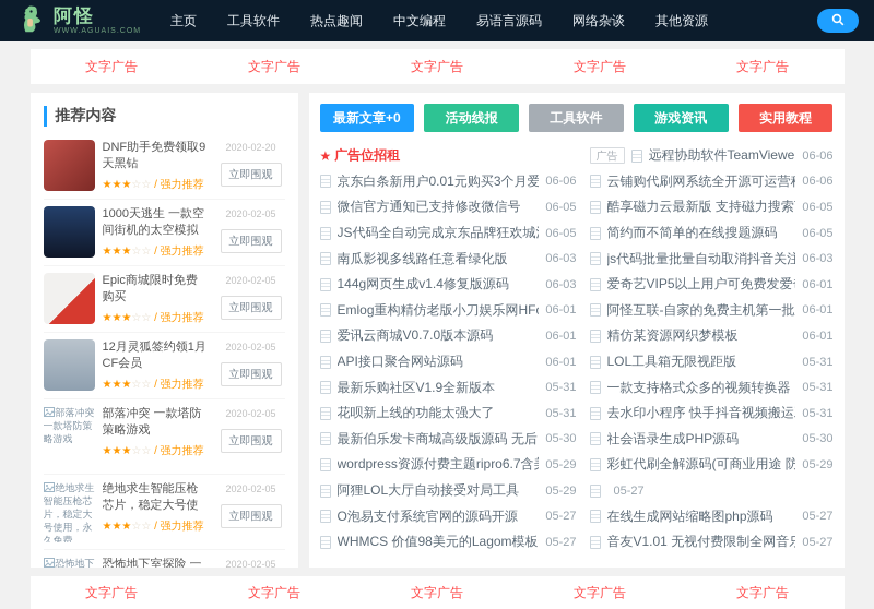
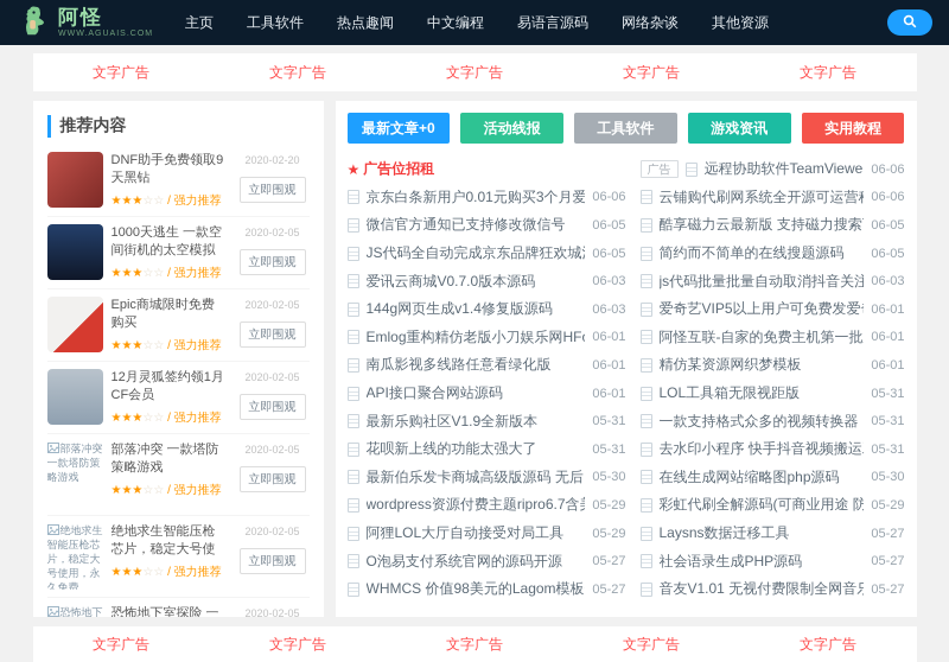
  阿怪
  主页
  工具软件
  热点趣闻
  中文编程
  易语言源码
  网络杂谈
  其他资源
  文字广告
  文字广告
  文字广告
  文字广告
  文字广告
  推荐内容
  DNF助手免费领取9天黑钻
  ★★★☆☆ / 强力推荐
  2020-02-20
  立即围观
  1000天逃生 一款空间街机的太空模拟
  ★★★☆☆ / 强力推荐
  2020-02-05
  立即围观
  ★★★☆☆ / 强力推荐
  2020-02-05
  立即围观
  12月灵狐签约领1月CF会员
  ★★★☆☆ / 强力推荐
  2020-02-05
  立即围观
  部落冲突 一款塔防策略游戏
  部落冲突 一款塔防策略游戏
  ★★★☆☆ / 强力推荐
  2020-02-05
  立即围观
  绝地求生智能压枪芯片，稳定大号使用，永久免费
  绝地求生智能压枪芯片，稳定大号使
  ★★★☆☆ / 强力推荐
  2020-02-05
  立即围观
  2020-02-05
  最新文章+0
  活动线报
  工具软件
  游戏资讯
  实用教程
  ★
  广告位招租
  京东白条新用户0.01元购买3个月爱
  06-06
  微信官方通知已支持修改微信号
  06-05
  JS代码全自动完成京东品牌狂欢城
  06-05
- 南瓜影视多线路任意看绿化版
+ 爱讯云商城V0.7.0版本源码
  06-03
  144g网页生成v1.4修复版源码
  06-03
  06-01
- 爱讯云商城V0.7.0版本源码
+ 南瓜影视多线路任意看绿化版
  06-01
  API接口聚合网站源码
  06-01
  最新乐购社区V1.9全新版本
  05-31
  花呗新上线的功能太强大了
  05-31
  最新伯乐发卡商城高级版源码 无后
  05-30
  wordpress资源付费主题ripro6.7含
  05-29
  阿狸LOL大厅自动接受对局工具
  05-29
  O泡易支付系统官网的源码开源
  05-27
  WHMCS 价值98美元的Lagom模板
  05-27
  广告
  06-06
  云铺购代刷网系统全开源可运营
  06-06
  06-05
  简约而不简单的在线搜题源码
  06-05
  js代码批量批量自动取消抖音关注
  06-03
  06-01
  阿怪互联-自家的免费主机第一批
  06-01
  精仿某资源网织梦模板
  06-01
  LOL工具箱无限视距版
  05-31
  一款支持格式众多的视频转换器
  05-31
  05-31
- 社会语录生成PHP源码
+ 在线生成网站缩略图php源码
  05-30
  彩虹代刷全解源码(可商业用途 防
  05-29
+ Laysns数据迁移工具
  05-27
- 在线生成网站缩略图php源码
+ 社会语录生成PHP源码
  05-27
  音友V1.01 无视付费限制全网音乐
  05-27
  文字广告
  文字广告
  文字广告
  文字广告
  文字广告
